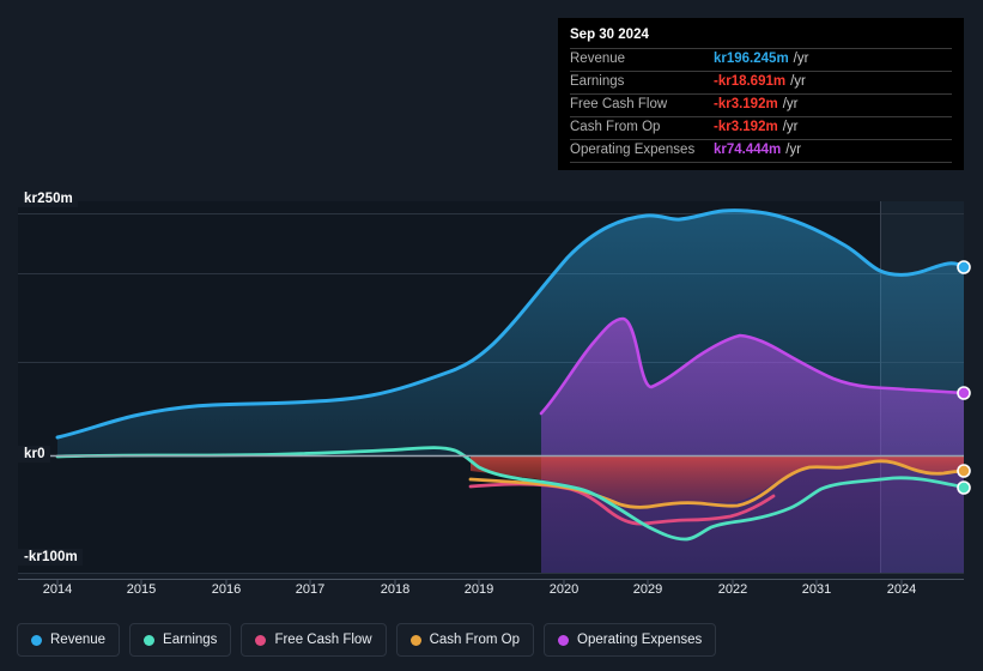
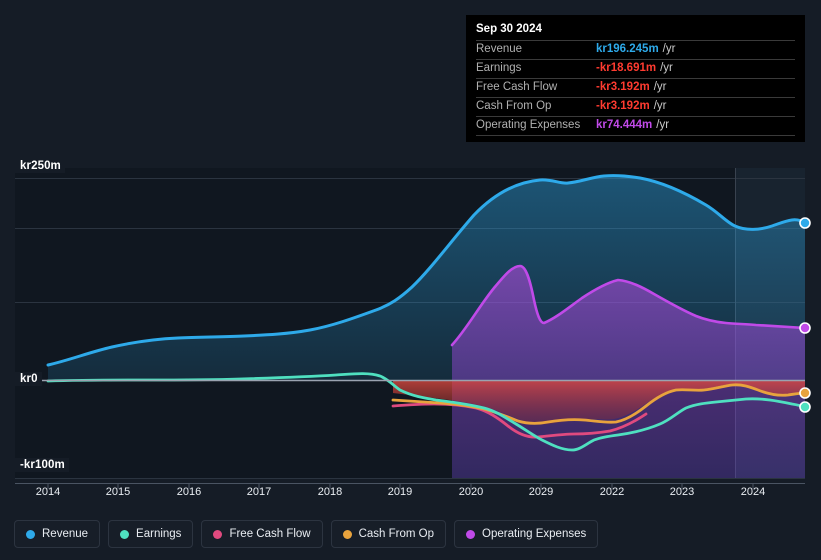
  kr250m
  kr0
  -kr100m
  2014
  2015
  2016
  2017
  2018
  2019
  2020
  2029
  2022
- 2031
+ 2023
  2024
  Sep 30 2024
  Revenue
  kr196.245m
  /yr
  Earnings
  -kr18.691m
  /yr
  Free Cash Flow
  -kr3.192m
  /yr
  Cash From Op
  -kr3.192m
  /yr
  Operating Expenses
  kr74.444m
  /yr
  Revenue
  Earnings
  Free Cash Flow
  Cash From Op
  Operating Expenses
